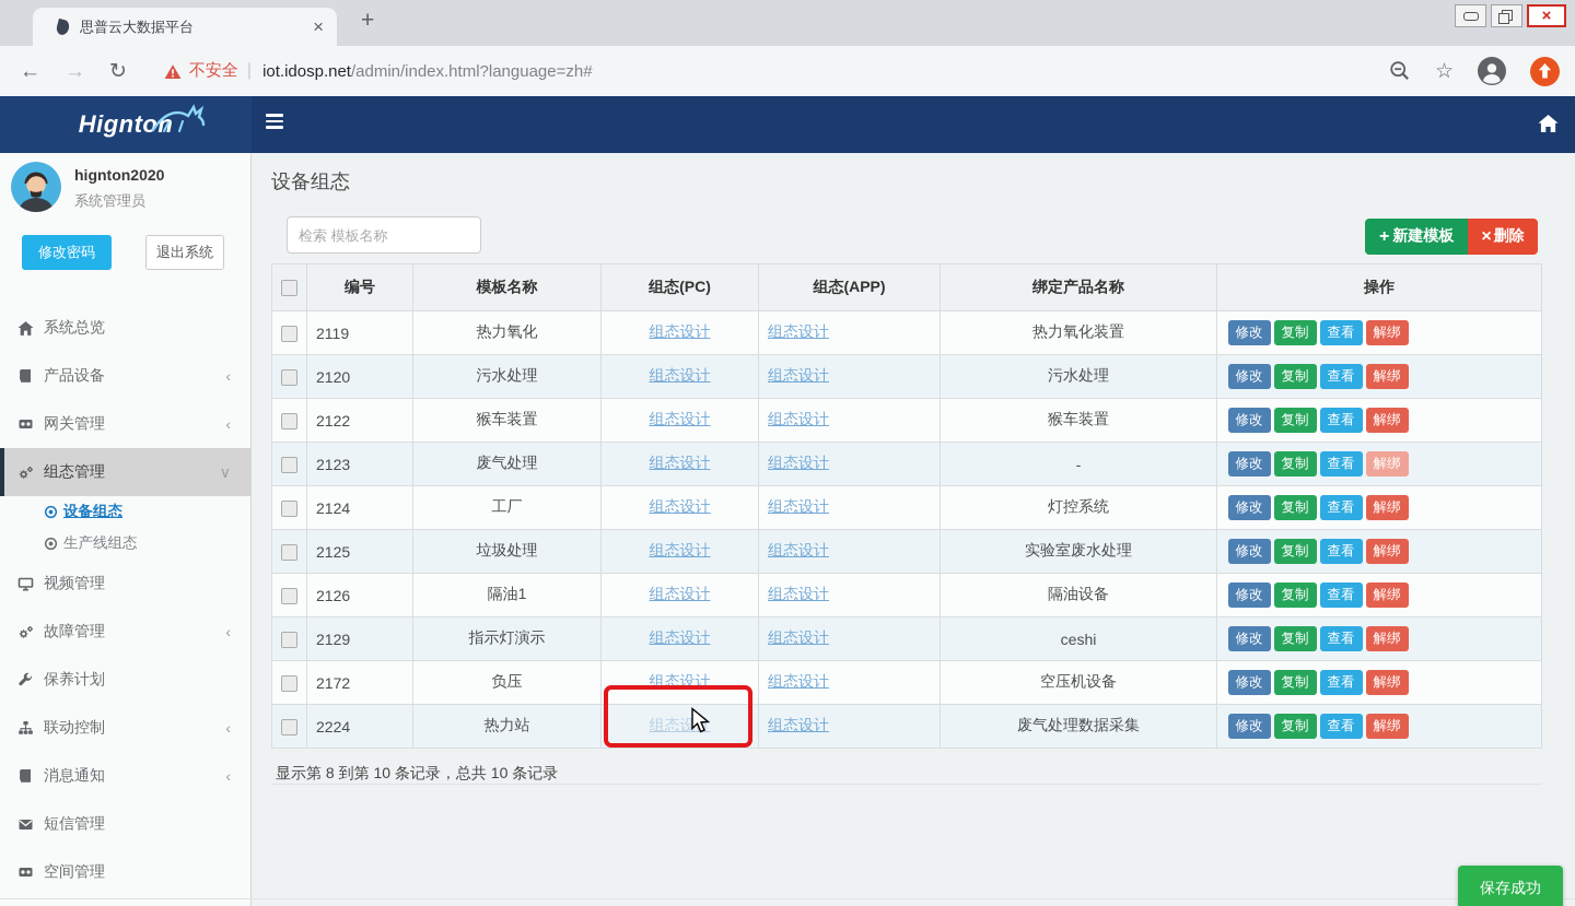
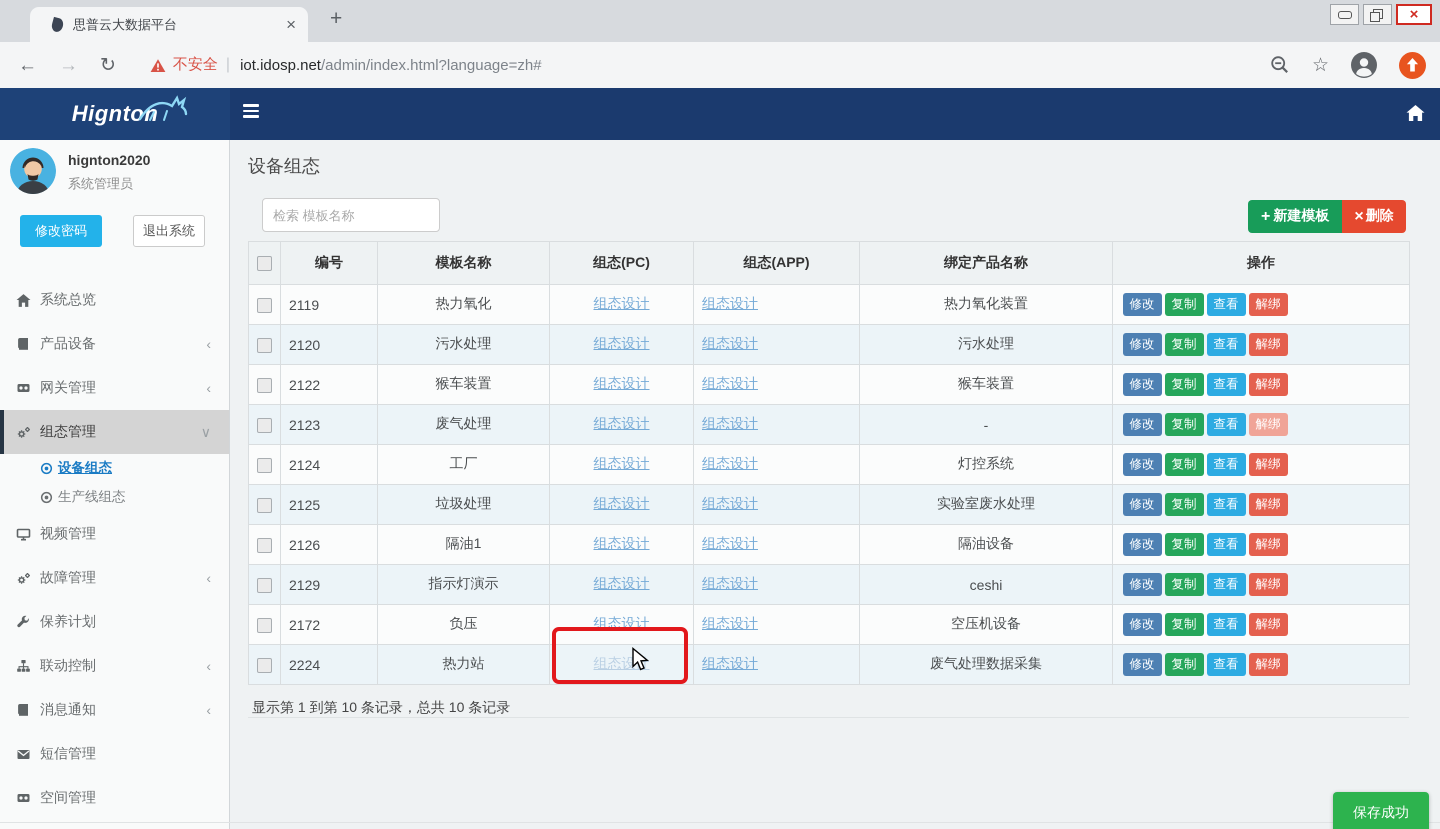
  思普云大数据平台
  ×
  +
  ×
  ←
  →
  ↻
  不安全
  |
  iot.idosp.net
  /admin/index.html?language=zh#
  ☆
  Hignton
  hignton2020
  系统管理员
  修改密码
  退出系统
  系统总览
  产品设备
  ‹
  网关管理
  ‹
  组态管理
  ∨
  设备组态
  生产线组态
  视频管理
  故障管理
  ‹
  保养计划
  联动控制
  ‹
  消息通知
  ‹
  短信管理
  空间管理
  设备组态
  检索 模板名称
  +
  新建模板
  ×
  删除
  	编号	模板名称	组态(PC)	组态(APP)	绑定产品名称	操作
  	2119	热力氧化	组态设计	组态设计	热力氧化装置	修改 复制 查看 解绑
  	2120	污水处理	组态设计	组态设计	污水处理	修改 复制 查看 解绑
  	2122	猴车装置	组态设计	组态设计	猴车装置	修改 复制 查看 解绑
  	2123	废气处理	组态设计	组态设计	-	修改 复制 查看 解绑
  	2124	工厂	组态设计	组态设计	灯控系统	修改 复制 查看 解绑
  	2125	垃圾处理	组态设计	组态设计	实验室废水处理	修改 复制 查看 解绑
  	2126	隔油1	组态设计	组态设计	隔油设备	修改 复制 查看 解绑
  	2129	指示灯演示	组态设计	组态设计	ceshi	修改 复制 查看 解绑
  	2172	负压	组态设计	组态设计	空压机设备	修改 复制 查看 解绑
  	2224	热力站	组态设	组态设计	废气处理数据采集	修改 复制 查看 解绑
- 显示第 8 到第 10 条记录，总共 10 条记录
+ 显示第 1 到第 10 条记录，总共 10 条记录
  保存成功
